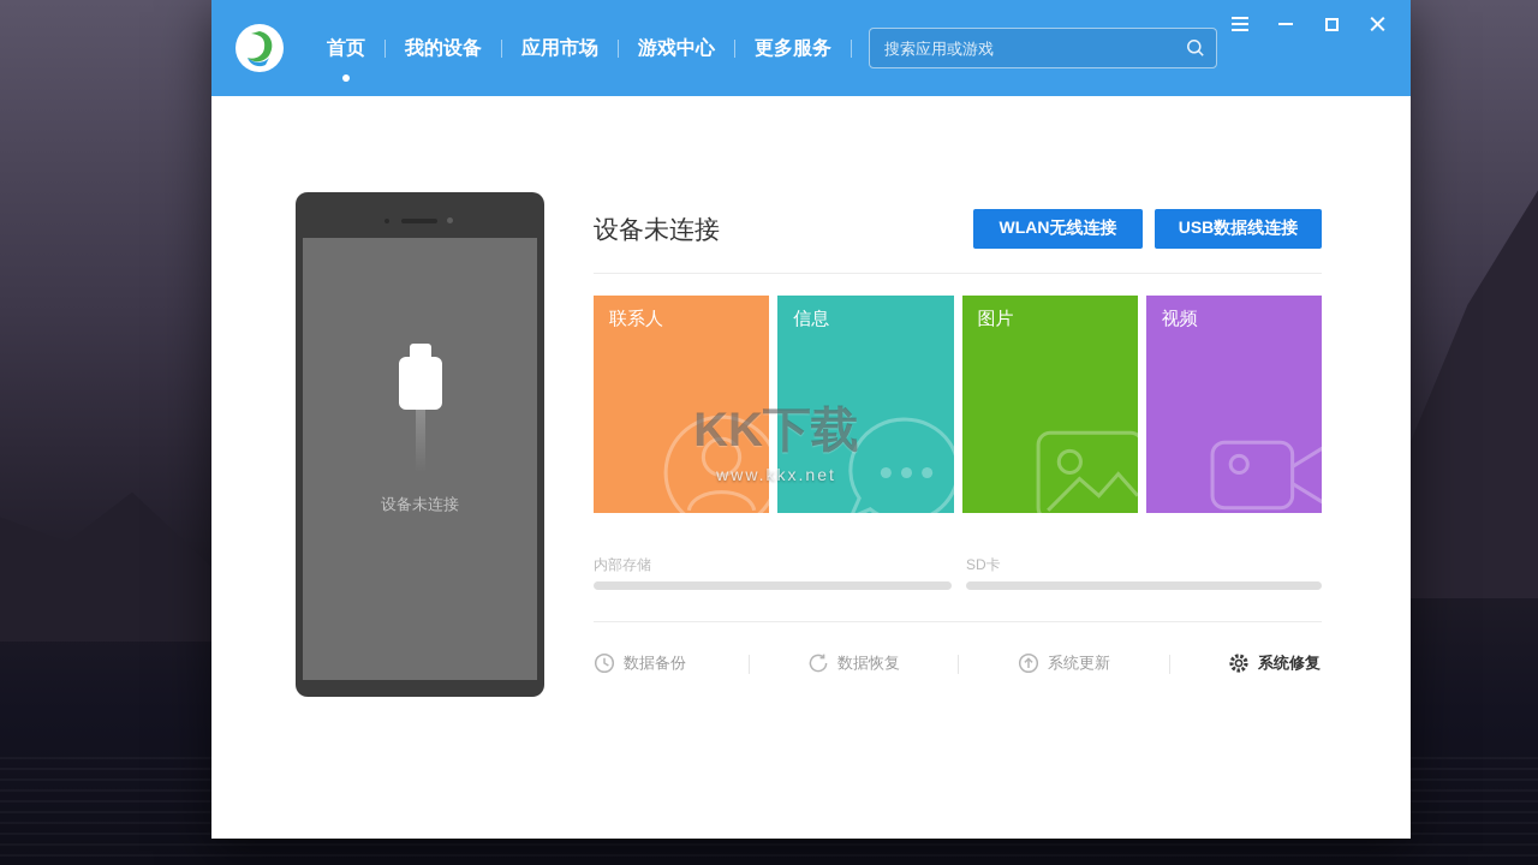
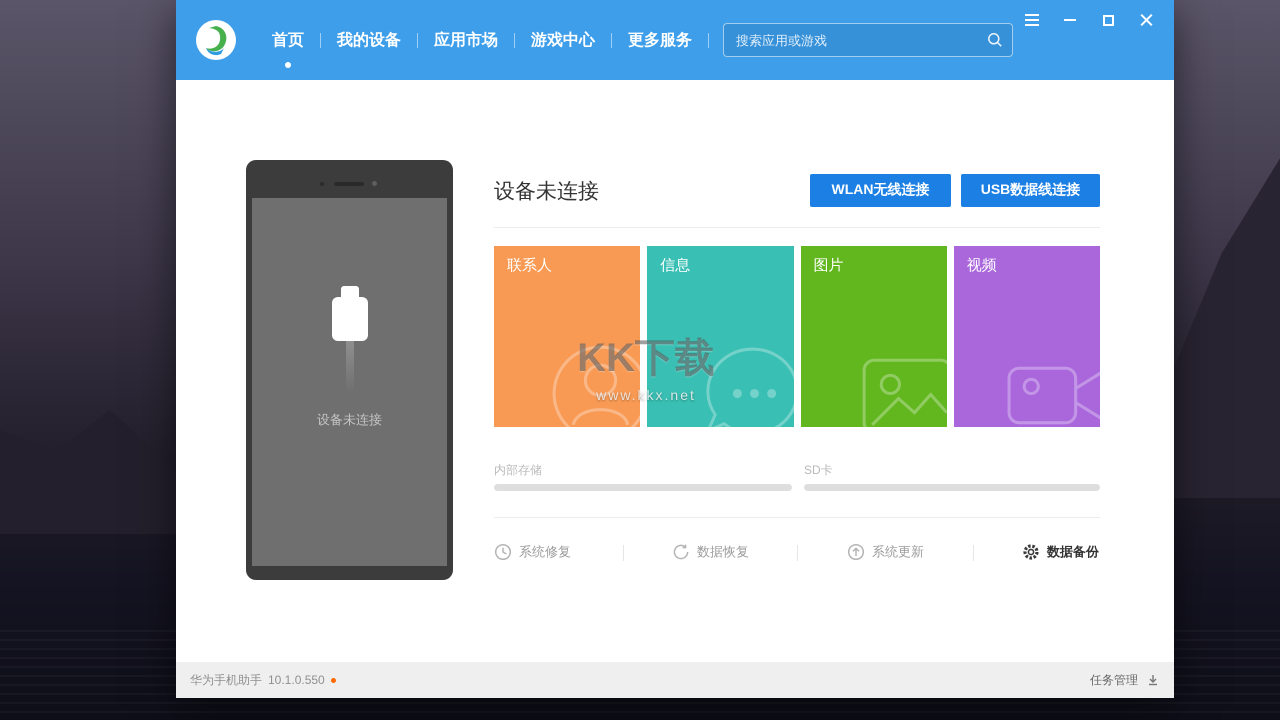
  首页
  我的设备
  应用市场
  游戏中心
  更多服务
  搜索应用或游戏
  设备未连接
  设备未连接
  WLAN无线连接
  USB数据线连接
  联系人
  信息
  图片
  视频
  KK下载
  www.kkx.net
  内部存储
  SD卡
- 数据备份
+ 系统修复
  数据恢复
  系统更新
- 系统修复
+ 数据备份
+ 华为手机助手
+ 10.1.0.550
+ 任务管理
